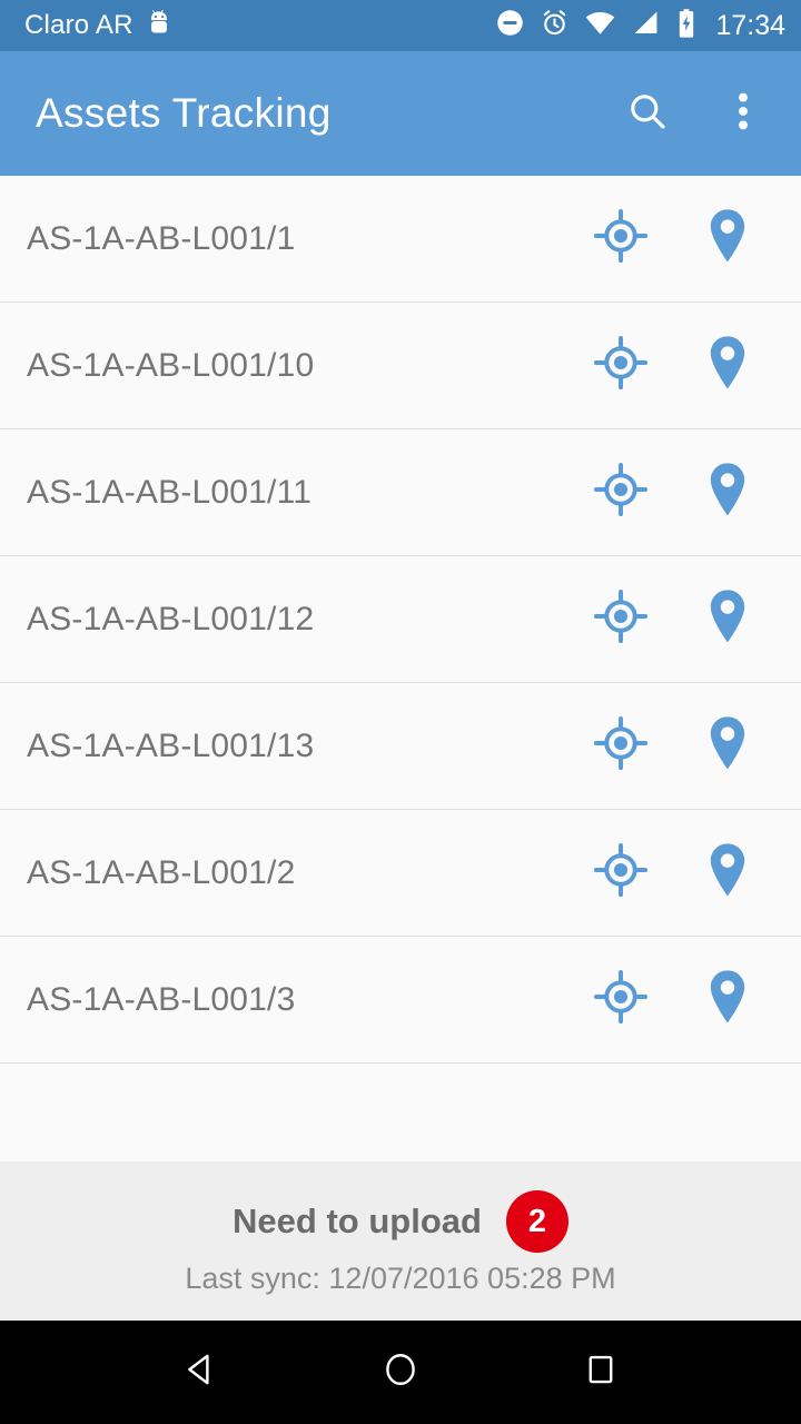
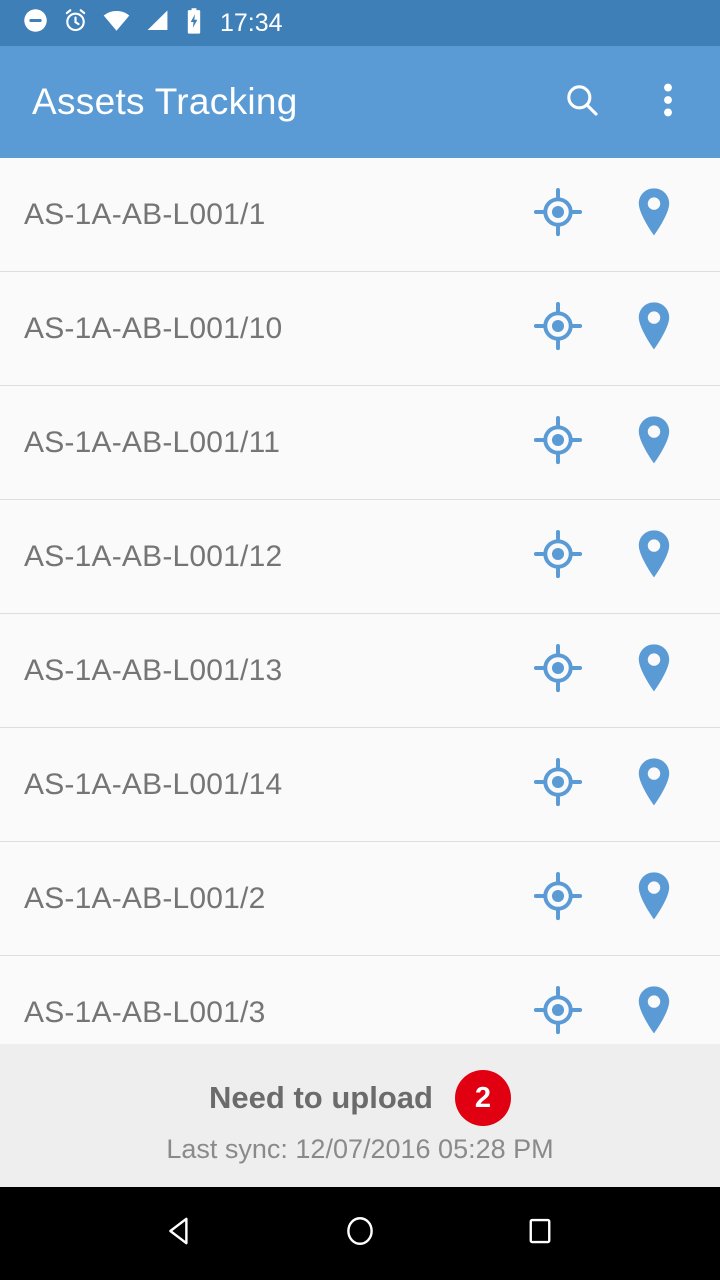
- Claro AR
  17:34
  Assets Tracking
  AS-1A-AB-L001/1
  AS-1A-AB-L001/10
  AS-1A-AB-L001/11
  AS-1A-AB-L001/12
  AS-1A-AB-L001/13
+ AS-1A-AB-L001/14
  AS-1A-AB-L001/2
  AS-1A-AB-L001/3
  Need to upload
  2
  Last sync: 12/07/2016 05:28 PM
